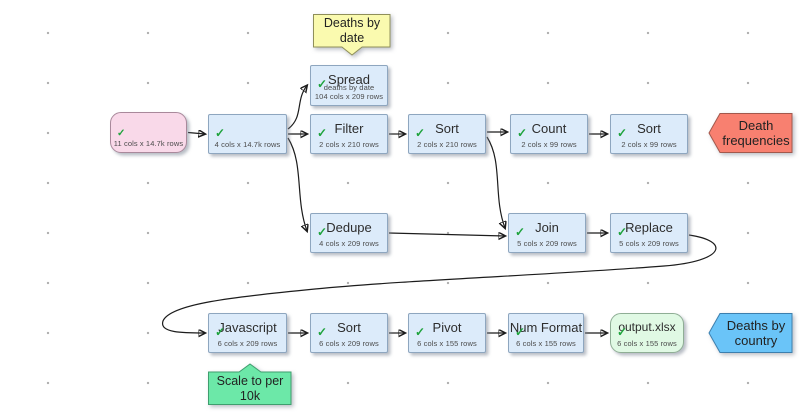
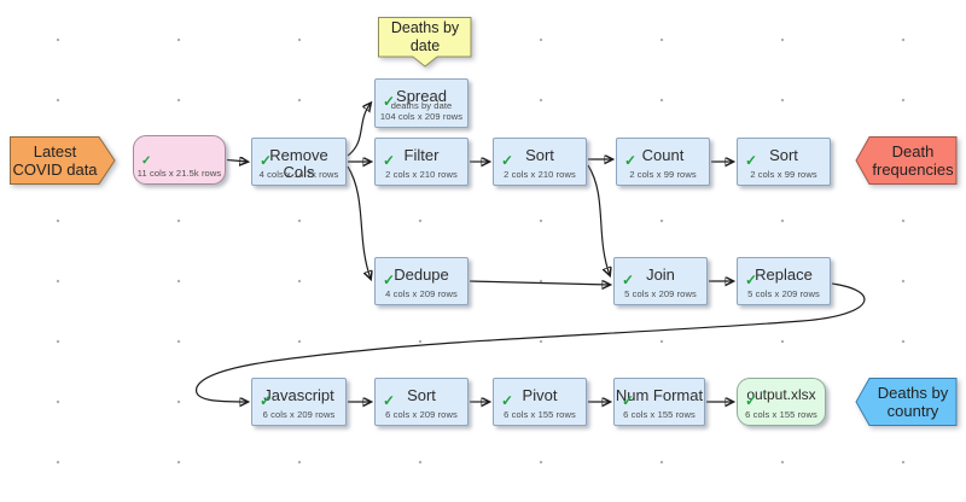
+ Latest
+ COVID data
  ✓
- 11 cols x 14.7k rows
+ 11 cols x 21.5k rows
  ✓
+ Remove Cols
  4 cols x 14.7k rows
  Deaths by
  date
  ✓
  Spread
  deaths by date
  104 cols x 209 rows
  ✓
  Filter
  2 cols x 210 rows
  ✓
  Sort
  2 cols x 210 rows
  ✓
  Count
  2 cols x 99 rows
  ✓
  Sort
  2 cols x 99 rows
  Death
  frequencies
  ✓
  Dedupe
  4 cols x 209 rows
  ✓
  Join
  5 cols x 209 rows
  ✓
  Replace
  5 cols x 209 rows
  ✓
  Javascript
  6 cols x 209 rows
  ✓
  Sort
  6 cols x 209 rows
  ✓
  Pivot
  6 cols x 155 rows
  ✓
  Num Format
  6 cols x 155 rows
  ✓
  output.xlsx
  6 cols x 155 rows
  Deaths by
  country
- Scale to per
- 10k
